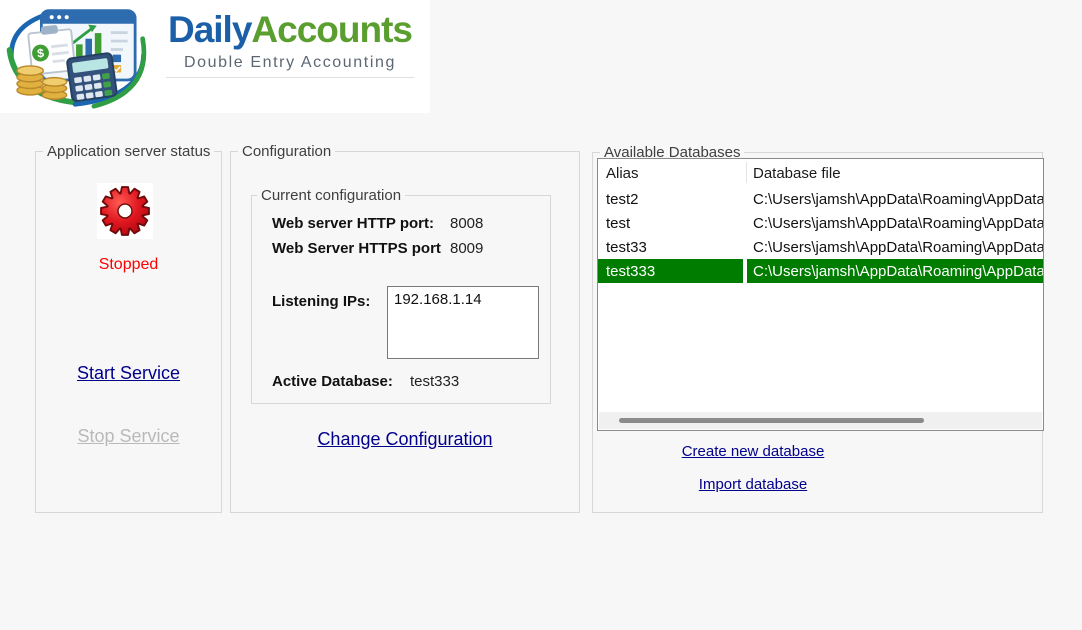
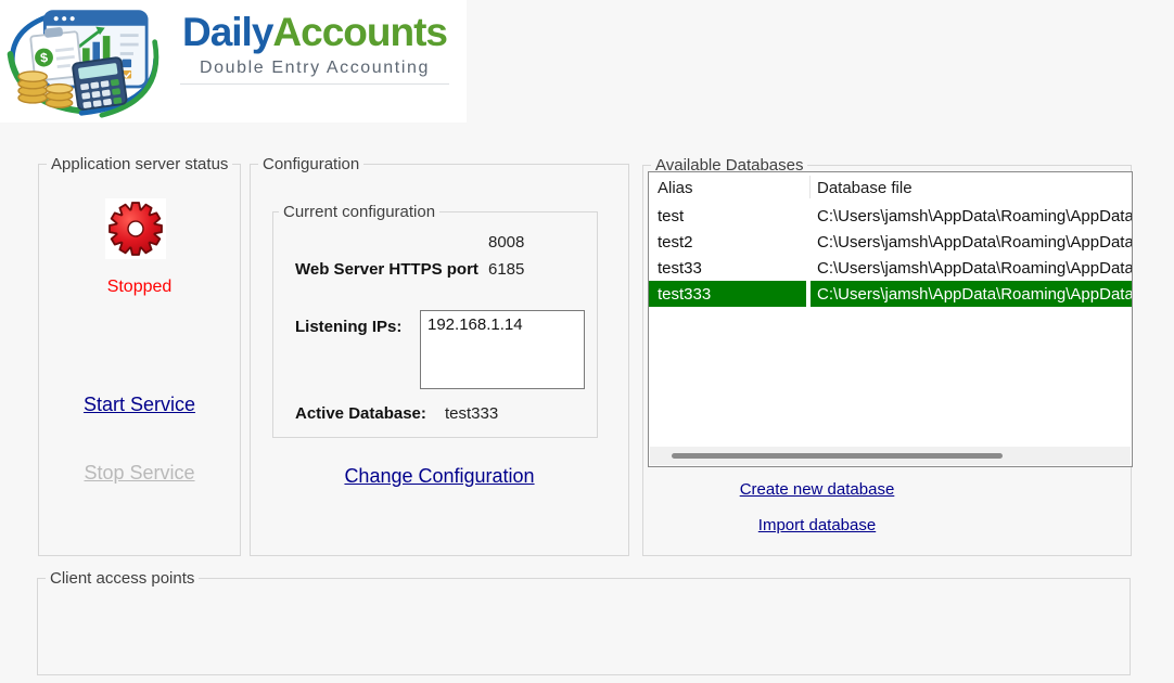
  DailyAccounts
  Double Entry Accounting
  Application server status
  Stopped
  Start Service
  Stop Service
  Configuration
  Current configuration
- Web server HTTP port:
  8008
  Web Server HTTPS port
- 8009
+ 6185
  Listening IPs:
  192.168.1.14
  Active Database:
  test333
  Change Configuration
  Available Databases
  Alias
  Database file
- test2
+ test
  C:\Users\jamsh\AppData\Roaming\AppData
- test
+ test2
  C:\Users\jamsh\AppData\Roaming\AppData
  test33
  C:\Users\jamsh\AppData\Roaming\AppData
  test333
  C:\Users\jamsh\AppData\Roaming\AppData
  Create new database
  Import database
+ Client access points
